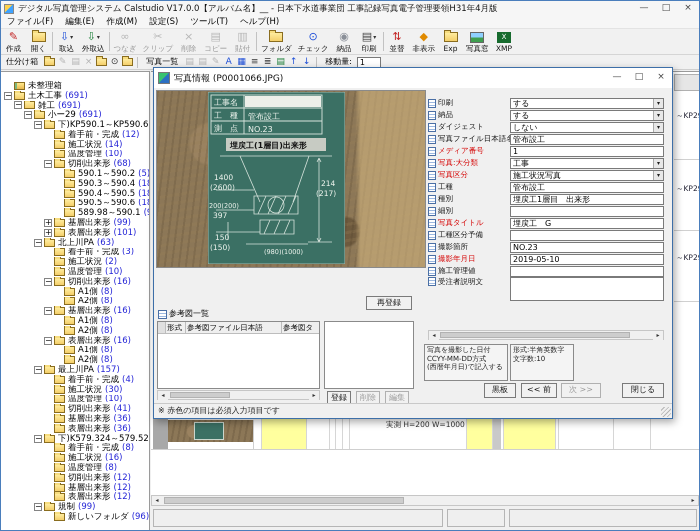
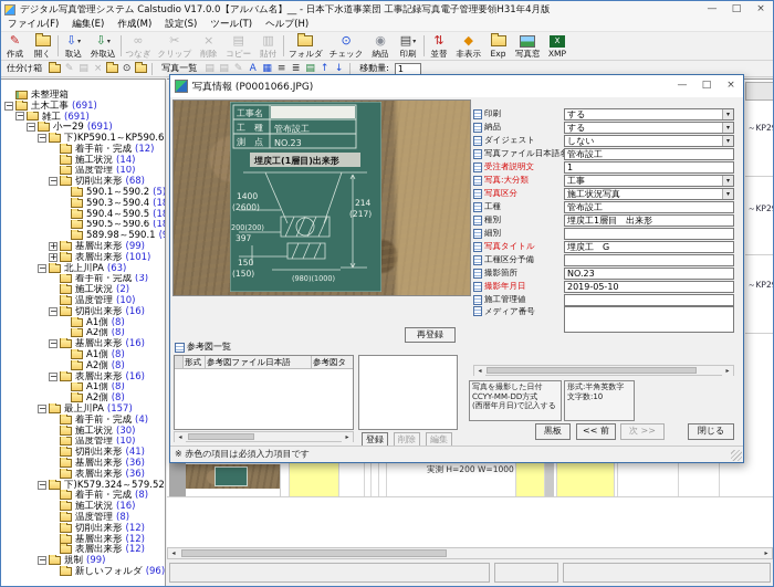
  デジタル写真管理システム Calstudio V17.0.0【アルバム名】__ - 日本下水道事業団 工事記録写真電子管理要領H31年4月版
  —
  □
  ×
  ファイル(F)
  編集(E)
  作成(M)
  設定(S)
  ツール(T)
  ヘルプ(H)
  ✎
  作成
  開く
  ⇩
  取込
  ⇩
  外取込
  ∞
  つなぎ
  ✂
  クリップ
  ×
  削除
  ▤
  コピー
  ▥
  貼付
  フォルダ
  ⊙
  チェック
  ◉
  納品
  ▤
  印刷
  ⇅
  並替
  ◆
  非表示
  Exp
  写真窓
  X
  XMP
  仕分け箱
  ✎
  ▤
  ×
  ⊙
  写真一覧
  ▤
  ▤
  ✎
  A
  ▦
  ≡
  ≣
  ▤
  ↑
  ↓
  移動量:
  1
  未整理箱
  −
  土木工事
  (691)
  −
  雑工
  (691)
  −
  小ー29
  (691)
  −
  下)KP590.1～KP590.6
  着手前・完成
  (12)
  施工状況
  (14)
  温度管理
  (10)
  −
  切削出来形
  (68)
  590.1～590.2
  (5)
  590.3～590.4
  590.4～590.5
  590.5～590.6
  589.98～590.1
  +
  基層出来形
  (99)
  +
  表層出来形
  (101)
  −
  北上川PA
  (63)
  着手前・完成
  (3)
  施工状況
  (2)
  温度管理
  (10)
  −
  切削出来形
  (16)
  A1側
  (8)
  A2側
  (8)
  −
  基層出来形
  (16)
  A1側
  (8)
  A2側
  (8)
  −
  表層出来形
  (16)
  A1側
  (8)
  A2側
  (8)
  −
  最上川PA
  (157)
  着手前・完成
  (4)
  施工状況
  (30)
  温度管理
  (10)
  切削出来形
  (41)
  基層出来形
  (36)
  表層出来形
  (36)
  −
  下)K579.324～579.52
  着手前・完成
  (8)
  施工状況
  (16)
  温度管理
  (8)
  切削出来形
  (12)
  基層出来形
  (12)
  表層出来形
  (12)
  −
  規制
  (99)
  新しいフォルダ
  (96)
  実測 H=200 W=1000
  写真情報 (P0001066.JPG)
  —
  □
  ×
  工事名
  工 種
  管布設工
  測 点
  NO.23
  埋戻工(1層目)出来形
  1400
  (2600)
  214
  (217)
  200(200)
  397
  150
  (150)
  (980)(1000)
  再登録
  参考図一覧
  形式
  参考図ファイル日本語
  参考図タ
  登録
  削除
  編集
  印刷
  する
  納品
  する
  ダイジェスト
  しない
  写真ファイル日本語
  管布設工
- メディア番号
+ 受注者説明文
  1
  写真:大分類
  工事
  写真区分
  施工状況写真
  工種
  管布設工
  種別
  埋戻工1層目 出来形
  細別
  写真タイトル
  埋戻工 G
  工種区分予備
  撮影箇所
  NO.23
  撮影年月日
  2019-05-10
  施工管理値
- 受注者説明文
+ メディア番号
  写真を撮影した日付
  CCYY-MM-DD方式
  (西暦年月日)で記入する
  形式:半角英数字
  文字数:10
  黒板
  << 前
  次 >>
  閉じる
  ※ 赤色の項目は必須入力項目です
